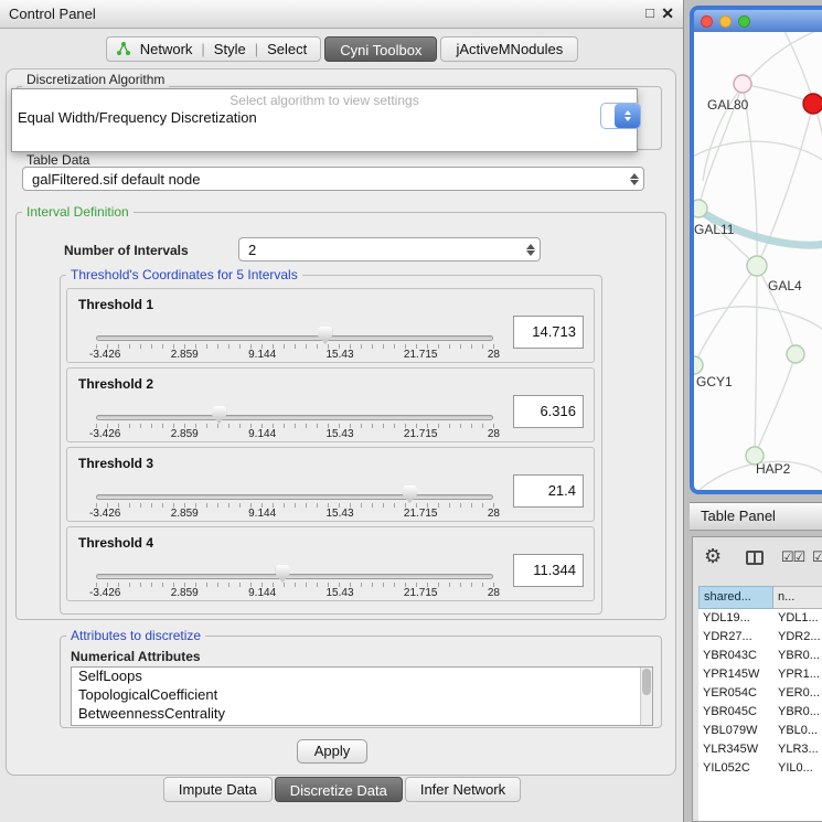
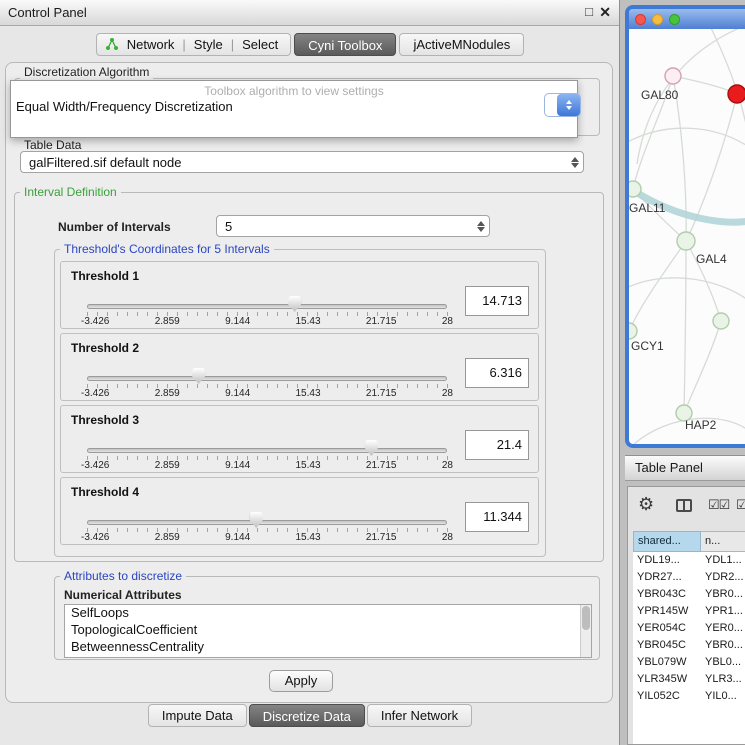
  Control Panel
  □
  ✕
  Network
  |
  Style
  |
  Select
  Cyni Toolbox
  jActiveMNodules
  Discretization Algorithm
- Select algorithm to view settings
+ Toolbox algorithm to view settings
  Equal Width/Frequency Discretization
  Table Data
  galFiltered.sif default node
  Interval Definition
  Number of Intervals
- 2
+ 5
  Threshold's Coordinates for 5 Intervals
  Threshold 1
  -3.426
  2.859
  9.144
  15.43
  21.715
  28
  14.713
  Threshold 2
  -3.426
  2.859
  9.144
  15.43
  21.715
  28
  6.316
  Threshold 3
  -3.426
  2.859
  9.144
  15.43
  21.715
  28
  21.4
  Threshold 4
  -3.426
  2.859
  9.144
  15.43
  21.715
  28
  11.344
  Attributes to discretize
  Numerical Attributes
  SelfLoops
  TopologicalCoefficient
  BetweennessCentrality
  Apply
  Impute Data
  Discretize Data
  Infer Network
  GAL80
  GAL11
  GAL4
  GCY1
  HAP2
  Table Panel
  ⚙
  ☑☑
  ☑
  shared...
  n...
  YDL19...
  YDL1...
  YDR27...
  YDR2...
  YBR043C
  YBR0...
  YPR145W
  YPR1...
  YER054C
  YER0...
  YBR045C
  YBR0...
  YBL079W
  YBL0...
  YLR345W
  YLR3...
  YIL052C
  YIL0...
